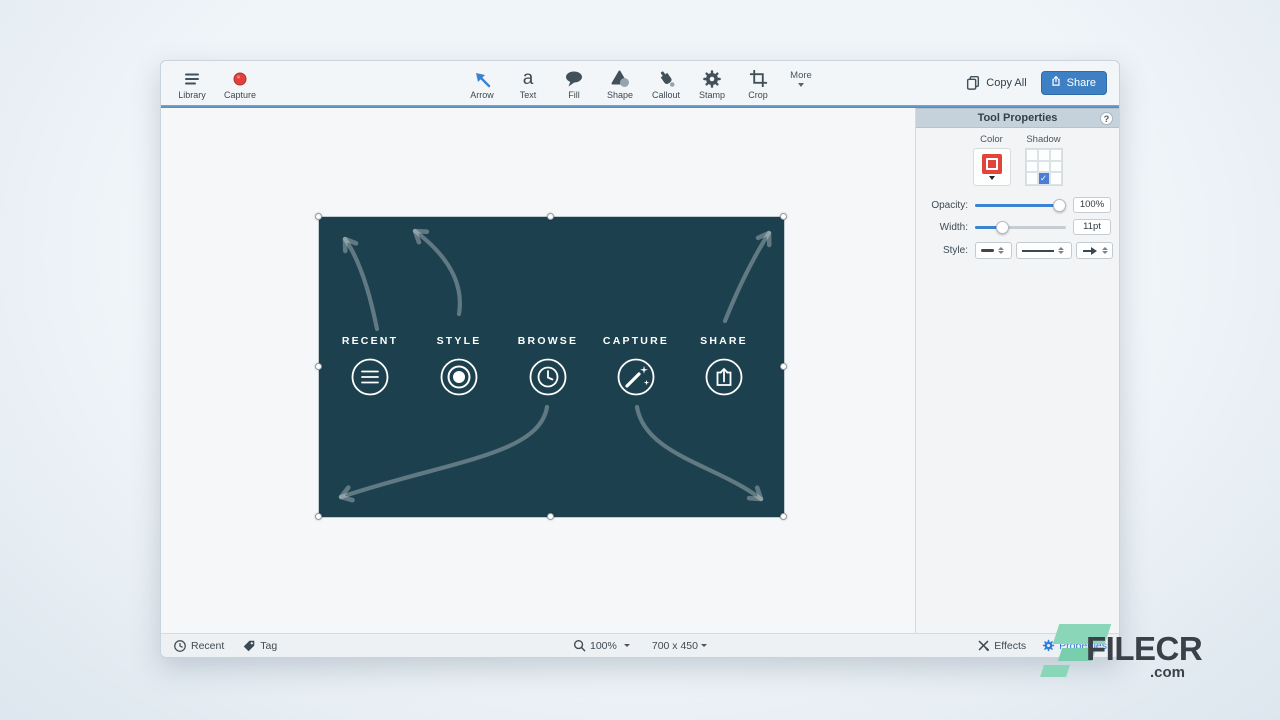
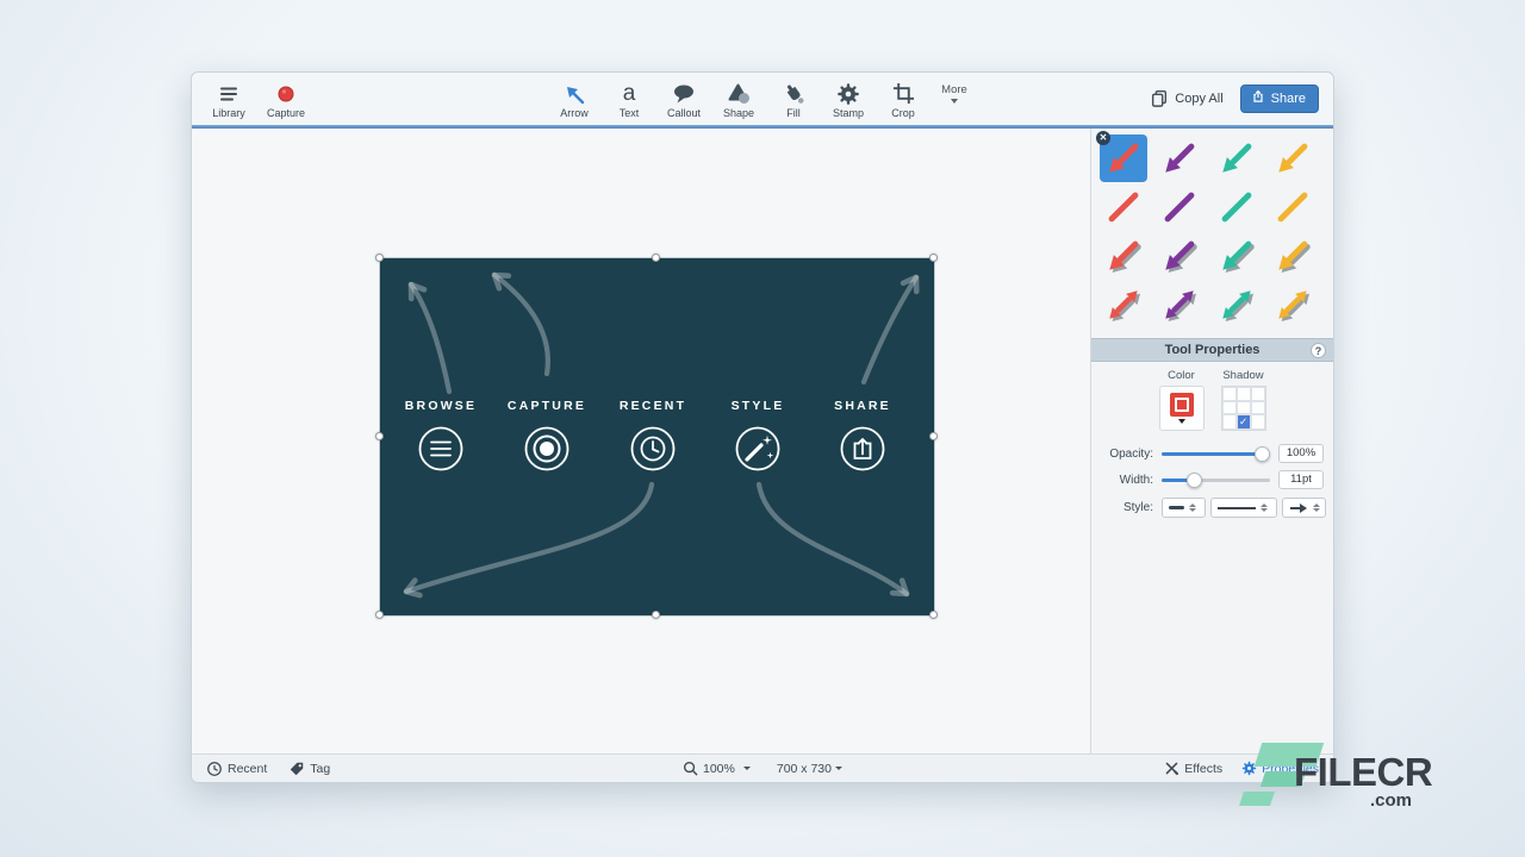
  Library
  Capture
  Arrow
  a
  Text
- Fill
+ Callout
  Shape
- Callout
+ Fill
  Stamp
  Crop
  More
  Copy All
  Share
- RECENT
+ BROWSE
- STYLE
+ CAPTURE
- BROWSE
+ RECENT
- CAPTURE
+ STYLE
  SHARE
+ ✕
  Tool Properties
  ?
  Color
  Shadow
  ✓
  Opacity:
  100%
  Width:
  11pt
  Style:
  Recent
  Tag
  100%
- 700 x 450
+ 700 x 730
  Effects
  Properties
  FILECR
  .com
